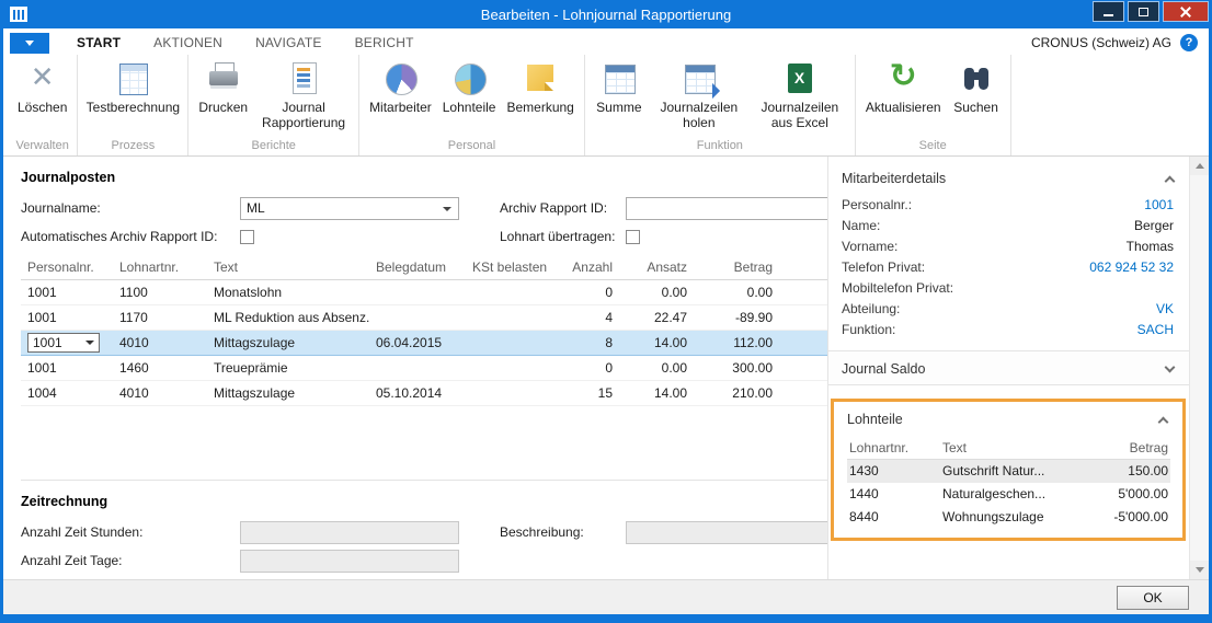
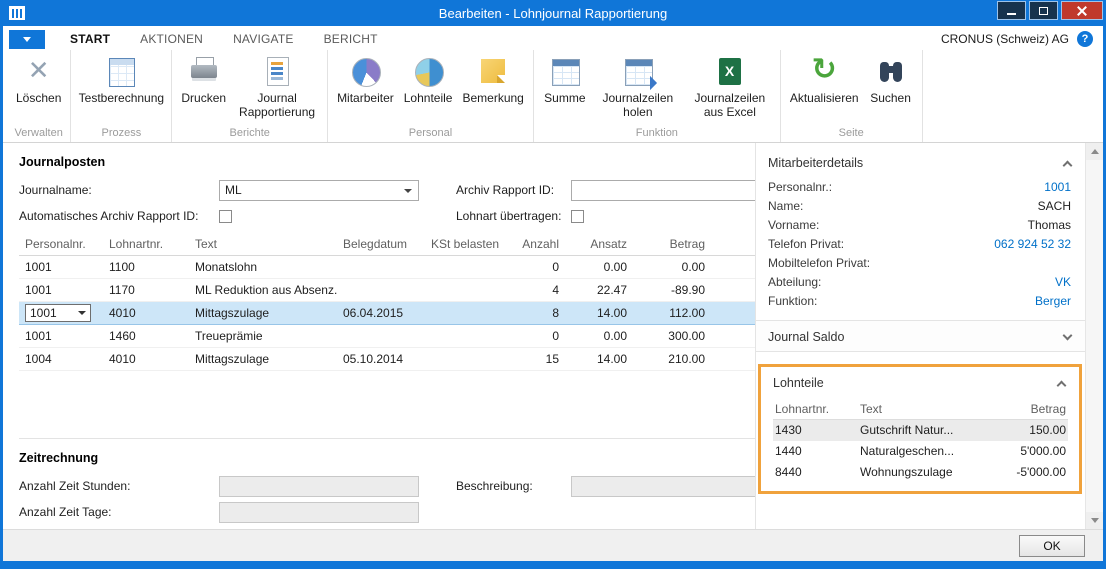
  Bearbeiten - Lohnjournal Rapportierung
  START
  AKTIONEN
  NAVIGATE
  BERICHT
  CRONUS (Schweiz) AG
  ?
  Löschen
  Verwalten
  Testberechnung
  Prozess
  Drucken
  Journal Rapportierung
  Berichte
  Mitarbeiter
  Lohnteile
  Bemerkung
  Personal
  Summe
  Journalzeilen holen
  Journalzeilen aus Excel
  Funktion
  Aktualisieren
  Suchen
  Seite
  Journalposten
  Journalname:
  ML
  Archiv Rapport ID:
  Automatisches Archiv Rapport ID:
  Lohnart übertragen:
  Personalnr.	Lohnartnr.	Text	Belegdatum	KSt belasten	Anzahl	Ansatz	Betrag
  1001	1100	Monatslohn			0	0.00	0.00
  1001	1170	ML Reduktion aus Absenz.			4	22.47	-89.90
  1001	4010	Mittagszulage	06.04.2015		8	14.00	112.00
  1001	1460	Treueprämie			0	0.00	300.00
  1004	4010	Mittagszulage	05.10.2014		15	14.00	210.00
  Zeitrechnung
  Anzahl Zeit Stunden:
  Beschreibung:
  Anzahl Zeit Tage:
  Mitarbeiterdetails
  Personalnr.:
  1001
  Name:
- Berger
+ SACH
  Vorname:
  Thomas
  Telefon Privat:
  062 924 52 32
  Mobiltelefon Privat:
  Abteilung:
  VK
  Funktion:
- SACH
+ Berger
  Journal Saldo
  Lohnteile
  Lohnartnr.	Text	Betrag
  1430	Gutschrift Natur...	150.00
  1440	Naturalgeschen...	5'000.00
  8440	Wohnungszulage	-5'000.00
  OK
